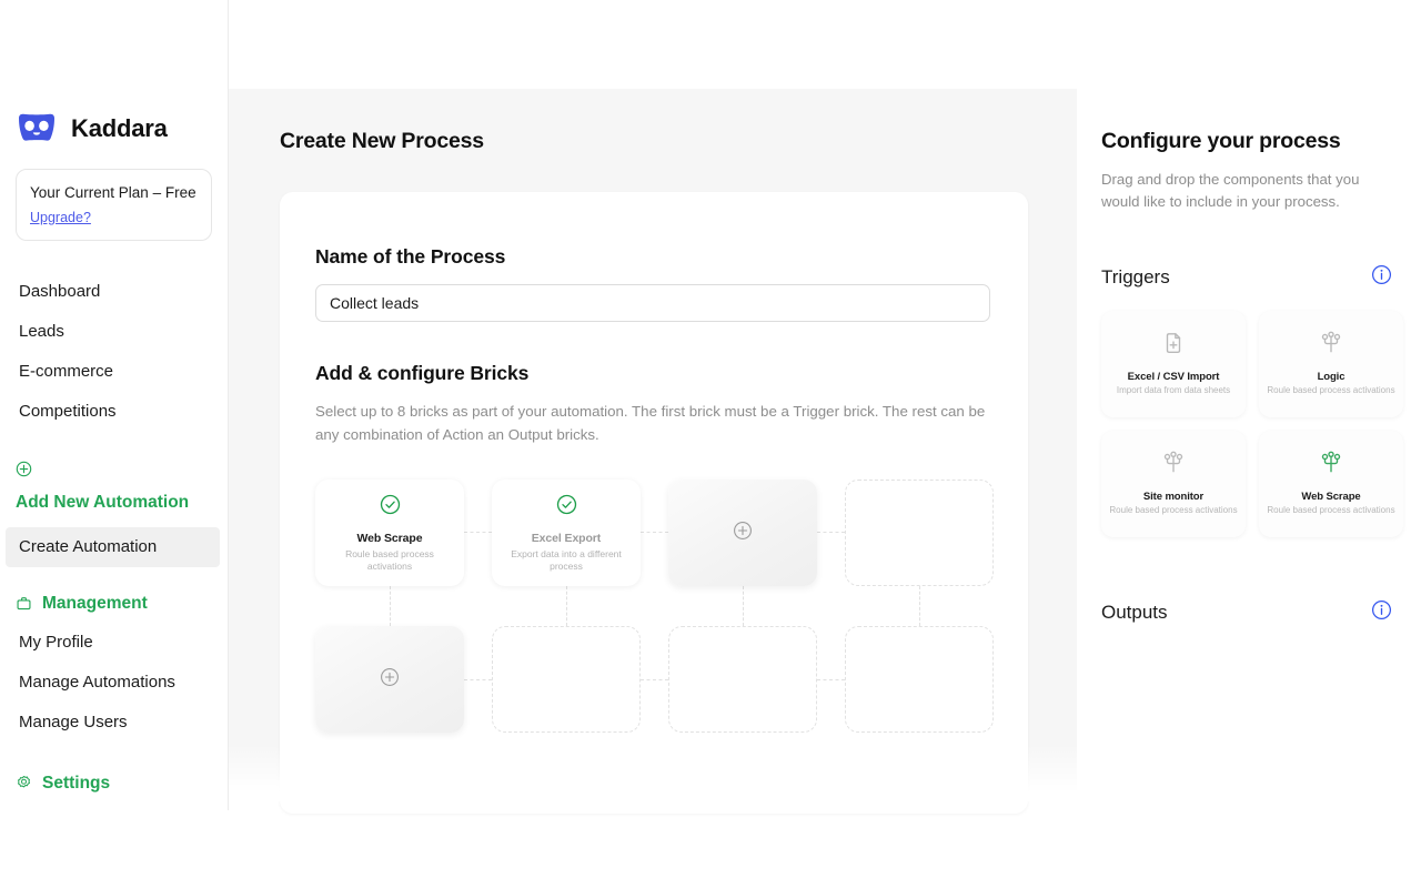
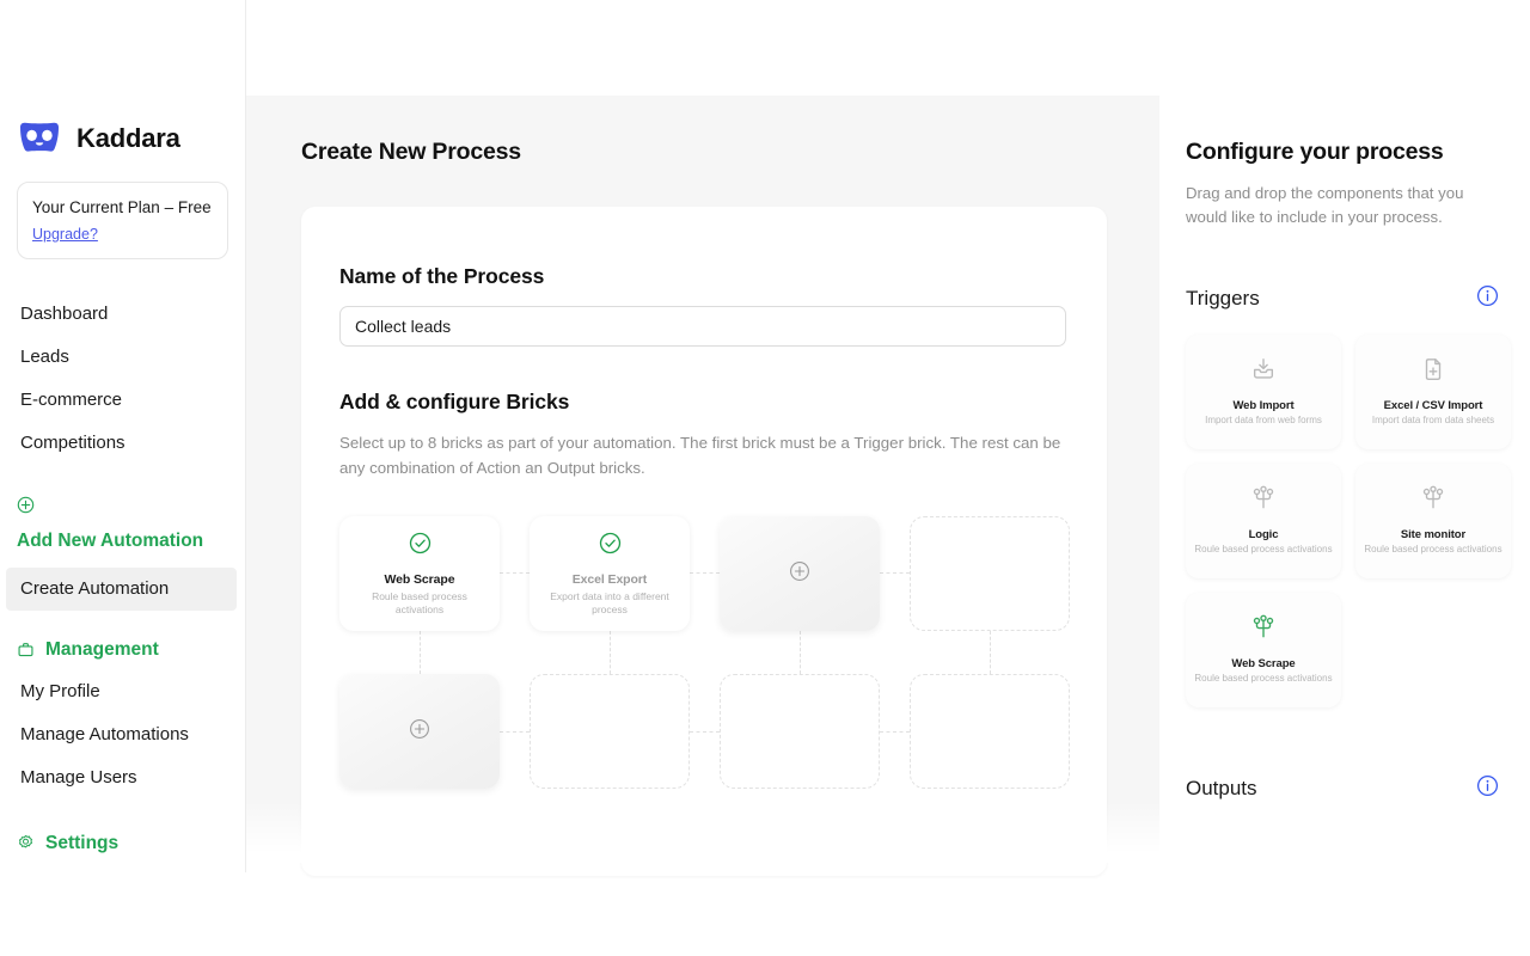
  Kaddara
  Your Current Plan – Free
  Upgrade?
  Dashboard
  Leads
  E-commerce
  Competitions
  Add New Automation
  Create Automation
  Management
  My Profile
  Manage Automations
  Manage Users
  Settings
  Create New Process
  Name of the Process
  Collect leads
  Add & configure Bricks
  Select up to 8 bricks as part of your automation. The first brick must be a Trigger brick. The rest can be any combination of Action an Output bricks.
  Web Scrape
  Roule based process activations
  Excel Export
  Export data into a different process
  Configure your process
  Drag and drop the components that you would like to include in your process.
  Triggers
+ Web Import
+ Import data from web forms
  Excel / CSV Import
  Import data from data sheets
  Logic
  Roule based process activations
  Site monitor
  Roule based process activations
  Web Scrape
  Roule based process activations
  Outputs
